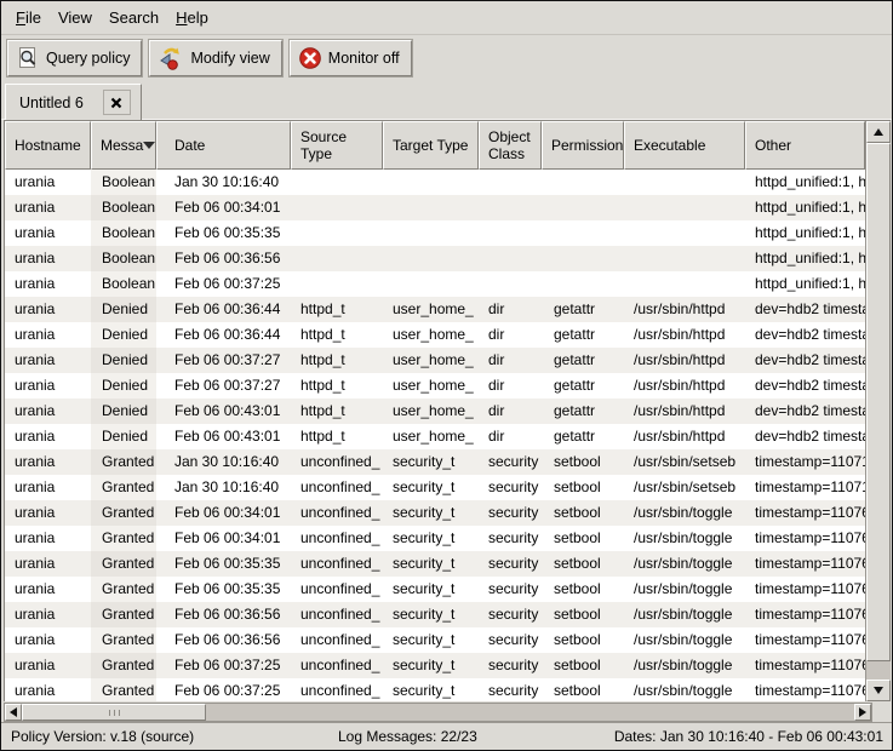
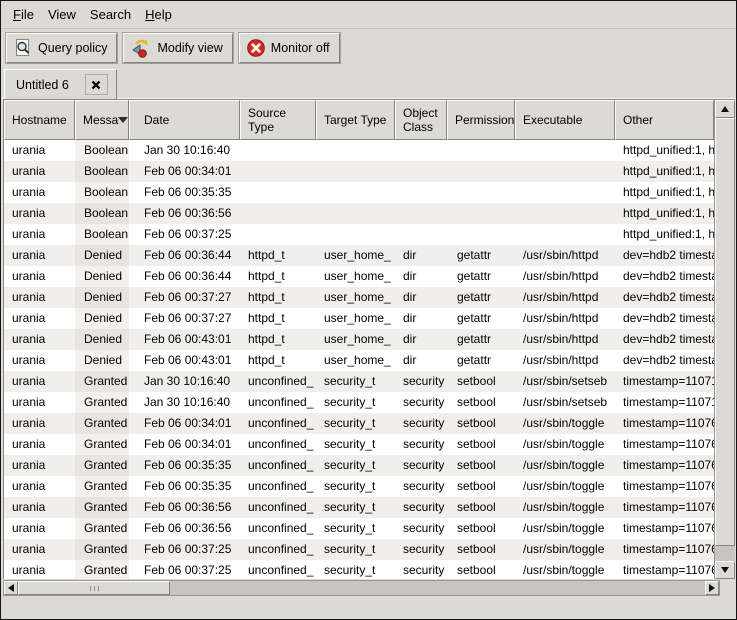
  File
  View
  Search
  Help
  Query policy
  Modify view
  Monitor off
  Untitled 6
  Hostname
  Messa
  Date
  Source Type
  Target Type
  Object Class
  Permission
  Executable
  Other
  urania
  Boolean
  Jan 30 10:16:40
  httpd_unified:1, h
  urania
  Boolean
  Feb 06 00:34:01
  httpd_unified:1, h
  urania
  Boolean
  Feb 06 00:35:35
  httpd_unified:1, h
  urania
  Boolean
  Feb 06 00:36:56
  httpd_unified:1, h
  urania
  Boolean
  Feb 06 00:37:25
  httpd_unified:1, h
  urania
  Denied
  Feb 06 00:36:44
  httpd_t
  user_home_
  dir
  getattr
  /usr/sbin/httpd
  dev=hdb2 timest
  urania
  Denied
  Feb 06 00:36:44
  httpd_t
  user_home_
  dir
  getattr
  /usr/sbin/httpd
  dev=hdb2 timest
  urania
  Denied
  Feb 06 00:37:27
  httpd_t
  user_home_
  dir
  getattr
  /usr/sbin/httpd
  dev=hdb2 timest
  urania
  Denied
  Feb 06 00:37:27
  httpd_t
  user_home_
  dir
  getattr
  /usr/sbin/httpd
  dev=hdb2 timest
  urania
  Denied
  Feb 06 00:43:01
  httpd_t
  user_home_
  dir
  getattr
  /usr/sbin/httpd
  dev=hdb2 timest
  urania
  Denied
  Feb 06 00:43:01
  httpd_t
  user_home_
  dir
  getattr
  /usr/sbin/httpd
  dev=hdb2 timest
  urania
  Granted
  Jan 30 10:16:40
  unconfined_
  security_t
  security
  setbool
  /usr/sbin/setseb
  timestamp=1107
  urania
  Granted
  Jan 30 10:16:40
  unconfined_
  security_t
  security
  setbool
  /usr/sbin/setseb
  timestamp=1107
  urania
  Granted
  Feb 06 00:34:01
  unconfined_
  security_t
  security
  setbool
  /usr/sbin/toggle
  timestamp=1107
  urania
  Granted
  Feb 06 00:34:01
  unconfined_
  security_t
  security
  setbool
  /usr/sbin/toggle
  timestamp=1107
  urania
  Granted
  Feb 06 00:35:35
  unconfined_
  security_t
  security
  setbool
  /usr/sbin/toggle
  timestamp=1107
  urania
  Granted
  Feb 06 00:35:35
  unconfined_
  security_t
  security
  setbool
  /usr/sbin/toggle
  timestamp=1107
  urania
  Granted
  Feb 06 00:36:56
  unconfined_
  security_t
  security
  setbool
  /usr/sbin/toggle
  timestamp=1107
  urania
  Granted
  Feb 06 00:36:56
  unconfined_
  security_t
  security
  setbool
  /usr/sbin/toggle
  timestamp=1107
  urania
  Granted
  Feb 06 00:37:25
  unconfined_
  security_t
  security
  setbool
  /usr/sbin/toggle
  timestamp=1107
  urania
  Granted
  Feb 06 00:37:25
  unconfined_
  security_t
  security
  setbool
  /usr/sbin/toggle
  timestamp=1107
- Policy Version: v.18 (source)
- Log Messages: 22/23
- Dates: Jan 30 10:16:40 - Feb 06 00:43:01
